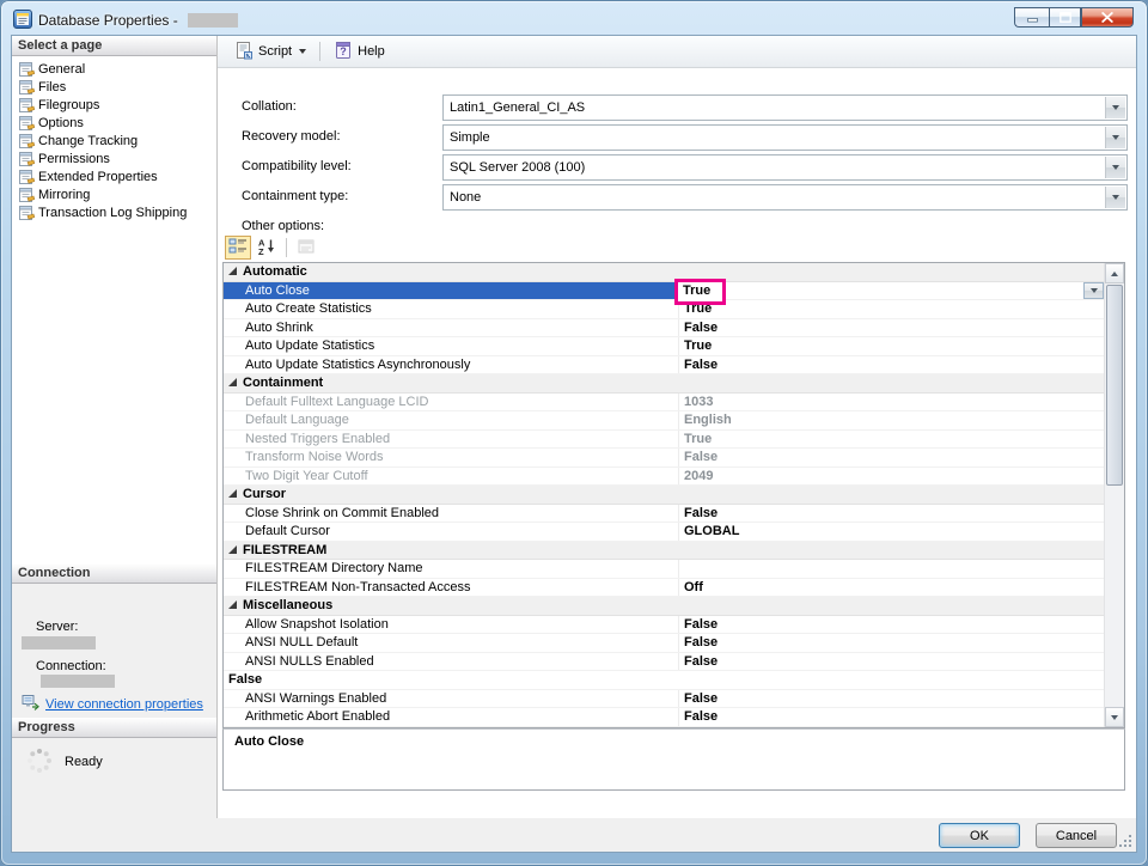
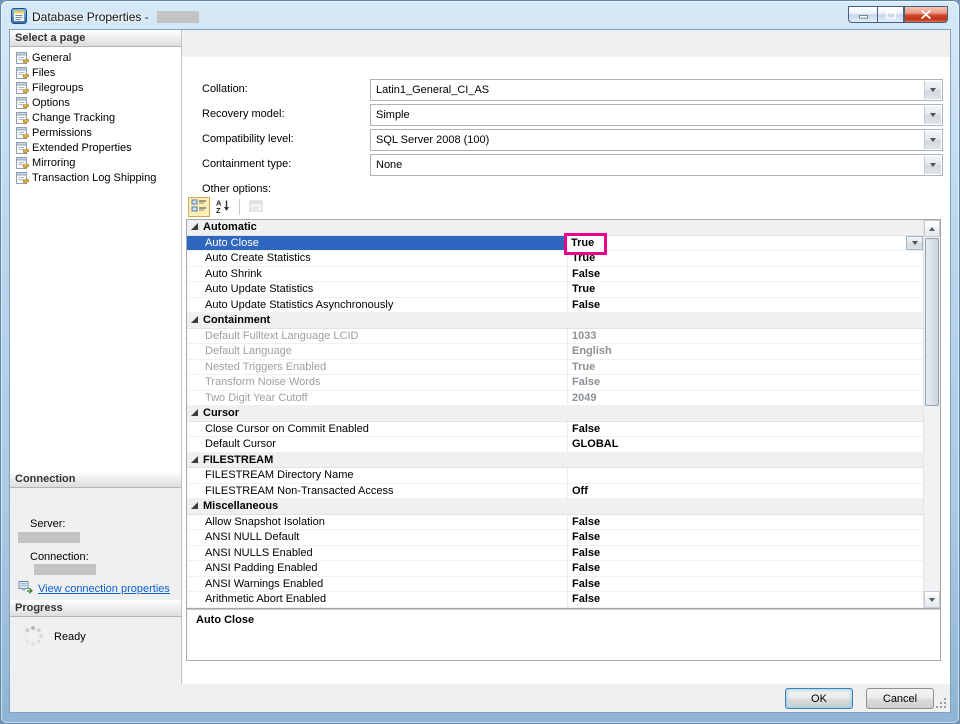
  Database Properties -
  Select a page
  General
  Files
  Filegroups
  Options
  Change Tracking
  Permissions
  Extended Properties
  Mirroring
  Transaction Log Shipping
  Connection
  Server:
  Connection:
  View connection properties
  Progress
  Ready
- Script
- ?
- Help
  Collation:
  Latin1_General_CI_AS
  Recovery model:
  Simple
  Compatibility level:
  SQL Server 2008 (100)
  Containment type:
  None
  Other options:
  A
  Z
  Automatic
  Auto Close
  True
  Auto Create Statistics
  True
  Auto Shrink
  False
  Auto Update Statistics
  True
  Auto Update Statistics Asynchronously
  False
  Containment
  Default Fulltext Language LCID
  1033
  Default Language
  English
  Nested Triggers Enabled
  True
  Transform Noise Words
  False
  Two Digit Year Cutoff
  2049
  Cursor
- Close Shrink on Commit Enabled
+ Close Cursor on Commit Enabled
  False
  Default Cursor
  GLOBAL
  FILESTREAM
  FILESTREAM Directory Name
  FILESTREAM Non-Transacted Access
  Off
  Miscellaneous
  Allow Snapshot Isolation
  False
  ANSI NULL Default
  False
  ANSI NULLS Enabled
  False
+ ANSI Padding Enabled
  False
  ANSI Warnings Enabled
  False
  Arithmetic Abort Enabled
  False
  Auto Close
  OK
  Cancel
